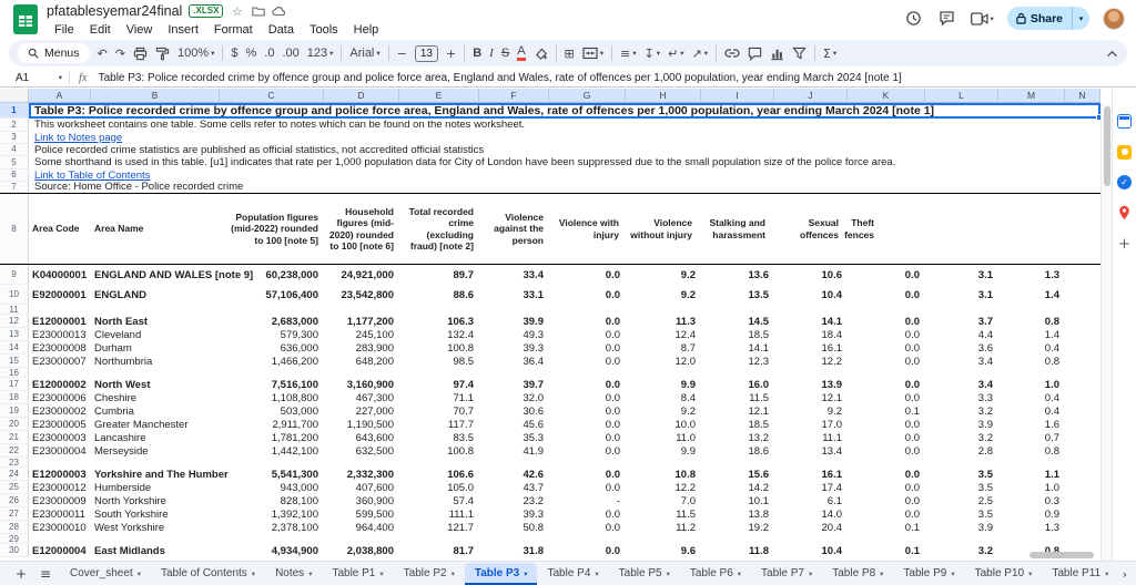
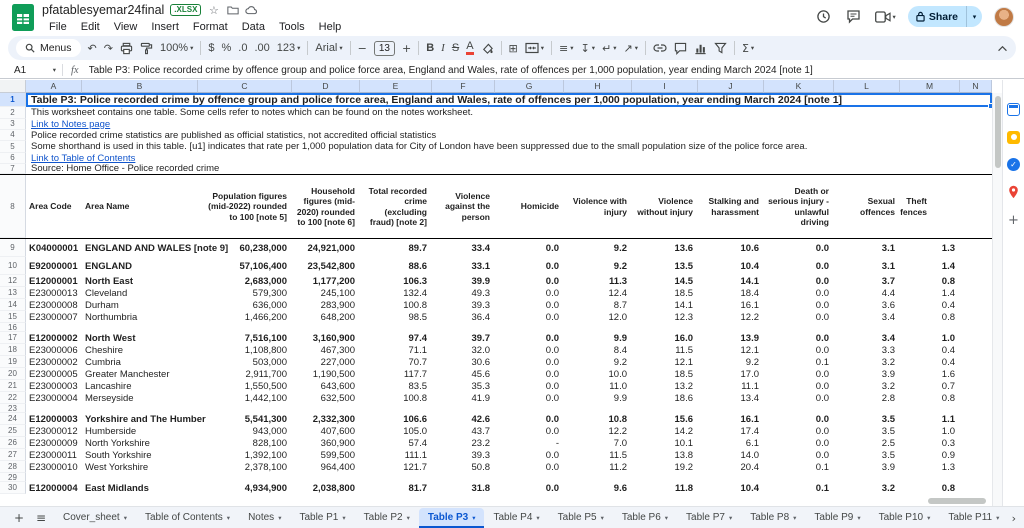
  pfatablesyemar24final
  .XLSX
  ☆
  File
  Edit
  View
  Insert
  Format
  Data
  Tools
  Help
  ▾
  Share
  ▾
  Menus
  ↶
  ↷
  100%
  ▾
  $
  %
  .0
  .00
  123
  ▾
  Arial
  ▾
  −
  13
  +
  B
  I
  S
  A
  ⊞
  ▾
  ≡
  ▾
  ↧
  ▾
  ↵
  ▾
  ↗
  ▾
  Σ
  ▾
  A1
  ▾
  fx
  Table P3: Police recorded crime by offence group and police force area, England and Wales, rate of offences per 1,000 population, year ending March 2024 [note 1]
  A
  B
  C
  D
  E
  F
  G
  H
  I
  J
  K
  L
  M
  N
  1
  Table P3: Police recorded crime by offence group and police force area, England and Wales, rate of offences per 1,000 population, year ending March 2024 [note 1]
  2
  This worksheet contains one table. Some cells refer to notes which can be found on the notes worksheet.
  3
  Link to Notes page
  4
  Police recorded crime statistics are published as official statistics, not accredited official statistics
  5
  Some shorthand is used in this table. [u1] indicates that rate per 1,000 population data for City of London have been suppressed due to the small population size of the police force area.
  6
  Link to Table of Contents
  7
  Source: Home Office - Police recorded crime
  8
  Area Code
  Area Name
  Population figures (mid-2022) rounded to 100 [note 5]
  Household figures (mid-2020) rounded to 100 [note 6]
  Total recorded crime (excluding fraud) [note 2]
  Violence against the person
+ Homicide
  Violence with injury
  Violence without injury
  Stalking and harassment
+ Death or serious injury - unlawful driving
  Sexual offences
  Theft fences
  9
  K04000001
  ENGLAND AND WALES [
  60,238,000
  24,921,000
  89.7
  33.4
  0.0
  9.2
  13.6
  10.6
  0.0
  3.1
  1.3
  10
  E92000001
  ENGLAND
  57,106,400
  23,542,800
  88.6
  33.1
  0.0
  9.2
  13.5
  10.4
  0.0
  3.1
  1.4
- 11
  12
  E12000001
  North East
  2,683,000
  1,177,200
  106.3
  39.9
  0.0
  11.3
  14.5
  14.1
  0.0
  3.7
  0.8
  13
  E23000013
  Cleveland
  579,300
  245,100
  132.4
  49.3
  0.0
  12.4
  18.5
  18.4
  0.0
  4.4
  1.4
  14
  E23000008
  Durham
  636,000
  283,900
  100.8
  39.3
  0.0
  8.7
  14.1
  16.1
  0.0
  3.6
  0.4
  15
  E23000007
  Northumbria
  1,466,200
  648,200
  98.5
  36.4
  0.0
  12.0
  12.3
  12.2
  0.0
  3.4
  0.8
  16
  17
  E12000002
  North West
  7,516,100
  3,160,900
  97.4
  39.7
  0.0
  9.9
  16.0
  13.9
  0.0
  3.4
  1.0
  18
  E23000006
  Cheshire
  1,108,800
  467,300
  71.1
  32.0
  0.0
  8.4
  11.5
  12.1
  0.0
  3.3
  0.4
  19
  E23000002
  Cumbria
  503,000
  227,000
  70.7
  30.6
  0.0
  9.2
  12.1
  9.2
  0.1
  3.2
  0.4
  20
  E23000005
  Greater Manchester
  2,911,700
  1,190,500
  117.7
  45.6
  0.0
  10.0
  18.5
  17.0
  0.0
  3.9
  1.6
  21
  E23000003
  Lancashire
- 1,781,200
+ 1,550,500
  643,600
  83.5
  35.3
  0.0
  11.0
  13.2
  11.1
  0.0
  3.2
  0.7
  22
  E23000004
  Merseyside
  1,442,100
  632,500
  100.8
  41.9
  0.0
  9.9
  18.6
  13.4
  0.0
  2.8
  0.8
  23
  24
  E12000003
  Yorkshire and The Humb
  5,541,300
  2,332,300
  106.6
  42.6
  0.0
  10.8
  15.6
  16.1
  0.0
  3.5
  1.1
  25
  E23000012
  Humberside
  943,000
  407,600
  105.0
  43.7
  0.0
  12.2
  14.2
  17.4
  0.0
  3.5
  1.0
  26
  E23000009
  North Yorkshire
  828,100
  360,900
  57.4
  23.2
  -
  7.0
  10.1
  6.1
  0.0
  2.5
  0.3
  27
  E23000011
  South Yorkshire
  1,392,100
  599,500
  111.1
  39.3
  0.0
  11.5
  13.8
  14.0
  0.0
  3.5
  0.9
  28
  E23000010
  West Yorkshire
  2,378,100
  964,400
  121.7
  50.8
  0.0
  11.2
  19.2
  20.4
  0.1
  3.9
  1.3
  29
  30
  E12000004
  East Midlands
  4,934,900
  2,038,800
  81.7
  31.8
  0.0
  9.6
  11.8
  10.4
  0.1
  3.2
  0.8
  ✓
  +
  +
  ≡
  Cover_sheet
  ▾
  Table of Contents
  ▾
  Notes
  ▾
  Table P1
  ▾
  Table P2
  ▾
  Table P3
  ▾
  Table P4
  ▾
  Table P5
  ▾
  Table P6
  ▾
  Table P7
  ▾
  Table P8
  ▾
  Table P9
  ▾
  Table P10
  ▾
  Table P11
  ▾
  ›
